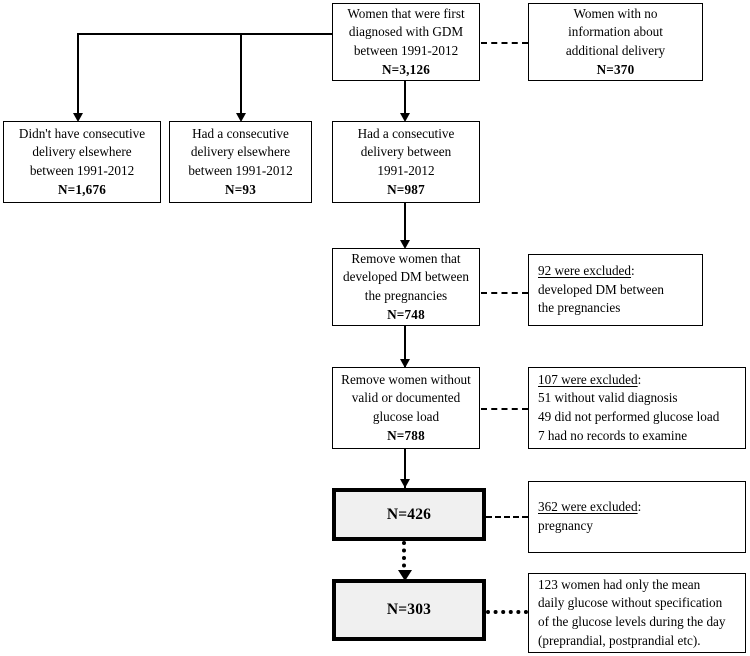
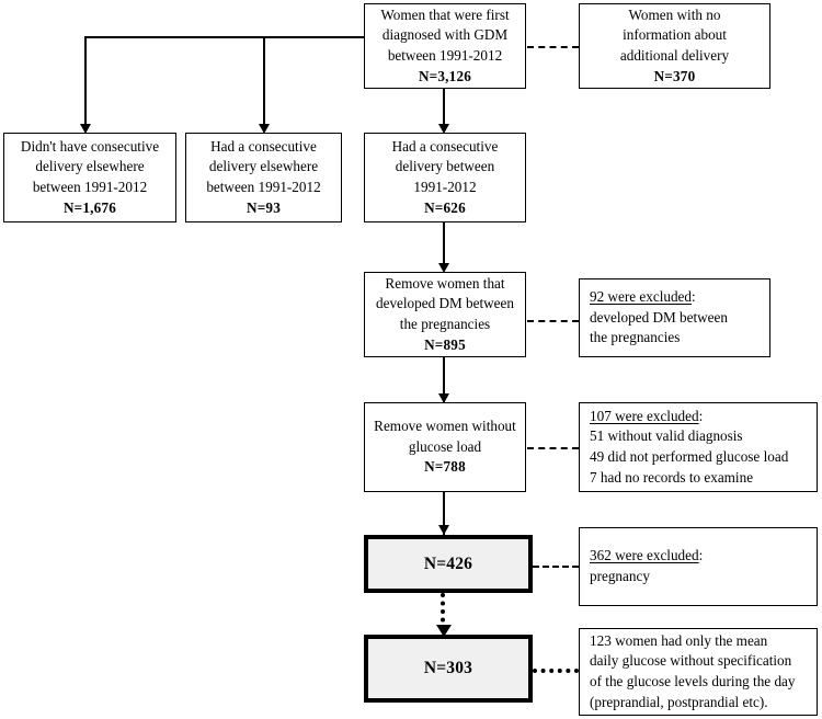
  Women that were first
  diagnosed with GDM
  between 1991-2012
  N=3,126
  Women with no
  information about
  additional delivery
  N=370
  Didn't have consecutive
  delivery elsewhere
  between 1991-2012
  N=1,676
  Had a consecutive
  delivery elsewhere
  between 1991-2012
  N=93
  Had a consecutive
  delivery between
  1991-2012
- N=987
+ N=626
  Remove women that
  developed DM between
  the pregnancies
- N=748
+ N=895
  92 were excluded:
  developed DM between
  the pregnancies
  Remove women without
- valid or documented
  glucose load
  N=788
  107 were excluded:
  51 without valid diagnosis
  49 did not performed glucose load
  7 had no records to examine
  N=426
  362 were excluded:
  pregnancy
  N=303
  123 women had only the mean
  daily glucose without specification
  of the glucose levels during the day
  (preprandial, postprandial etc).
